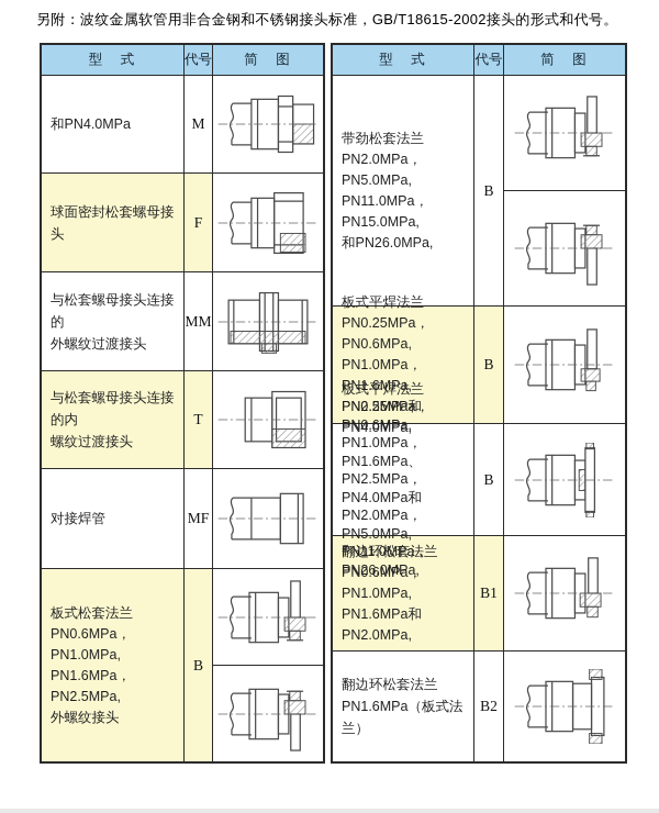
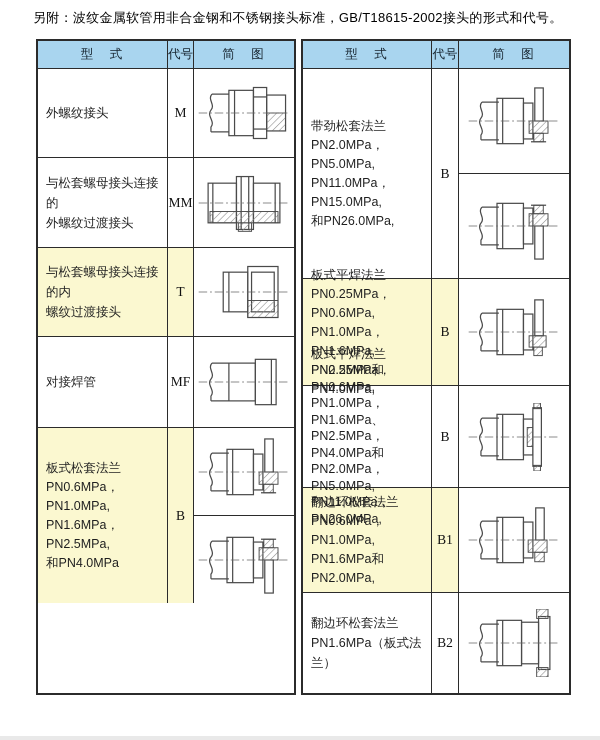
  另附：波纹金属软管用非合金钢和不锈钢接头标准，GB/T18615-2002接头的形式和代号。
  型 式
  代号
  简 图
- 和PN4.0MPa
+ 外螺纹接头
  M
- 球面密封松套螺母接头
- F
  与松套螺母接头连接的
  外螺纹过渡接头
  MM
  与松套螺母接头连接的内
  螺纹过渡接头
  T
  对接焊管
  MF
  板式松套法兰
  PN0.6MPa，PN1.0MPa,
  PN1.6MPa，PN2.5MPa,
- 外螺纹接头
+ 和PN4.0MPa
  B
  型 式
  代号
  简 图
  带劲松套法兰
  PN2.0MPa，PN5.0MPa,
  PN11.0MPa，PN15.0MPa,
  和PN26.0MPa,
  B
  板式平焊法兰
  PN0.25MPa，PN0.6MPa,
  PN1.0MPa，PN1.6MPa,
  PN2.5MPa和PN4.0MPa,
  B
  板式平焊法兰
  PN0.25MPa，PN0.6MPa,
  PN1.0MPa，PN1.6MPa、
  PN2.5MPa，PN4.0MPa和
  PN2.0MPa，PN5.0MPa,
  PN11.0MPa，PN26.0MPa,
  B
  翻边环松套法兰
  PN0.6MPa，PN1.0MPa,
  PN1.6MPa和PN2.0MPa,
  B1
  翻边环松套法兰
  PN1.6MPa（板式法兰）
  B2
